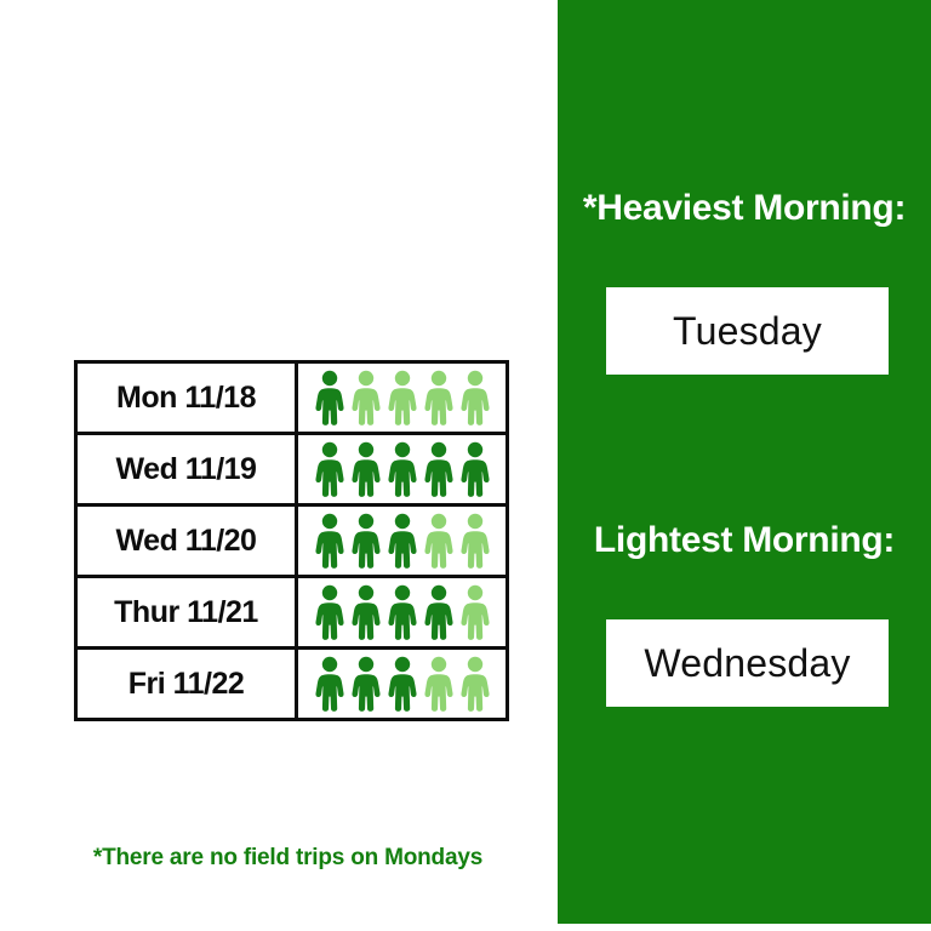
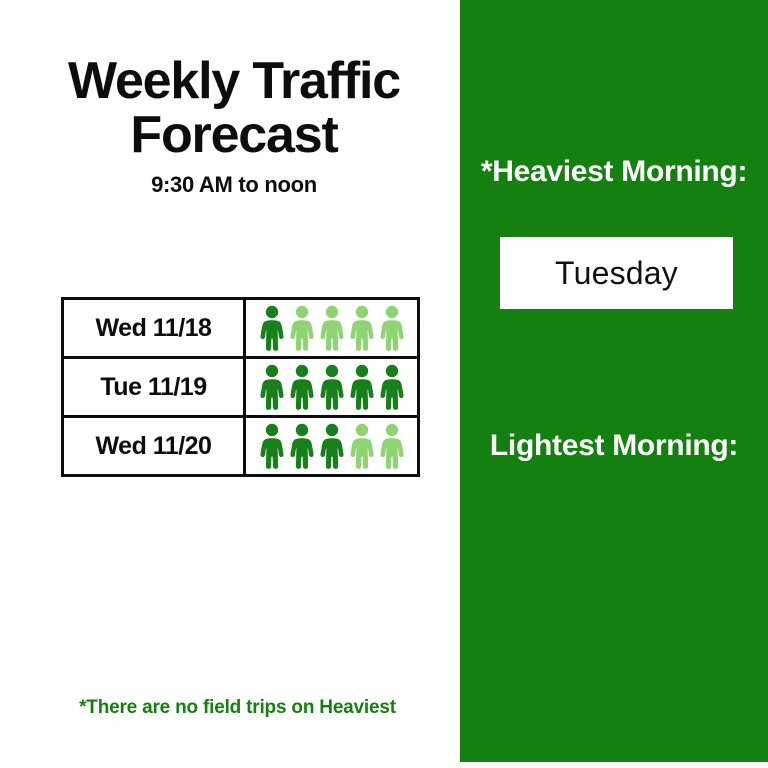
+ Weekly Traffic Forecast
+ 9:30 AM to noon
- Mon 11/18
+ Wed 11/18
- Wed 11/19
+ Tue 11/19
  Wed 11/20
- Thur 11/21
- Fri 11/22
- *There are no field trips on Mondays
+ *There are no field trips on Heaviest
  *Heaviest Morning:
  Tuesday
  Lightest Morning:
- Wednesday
